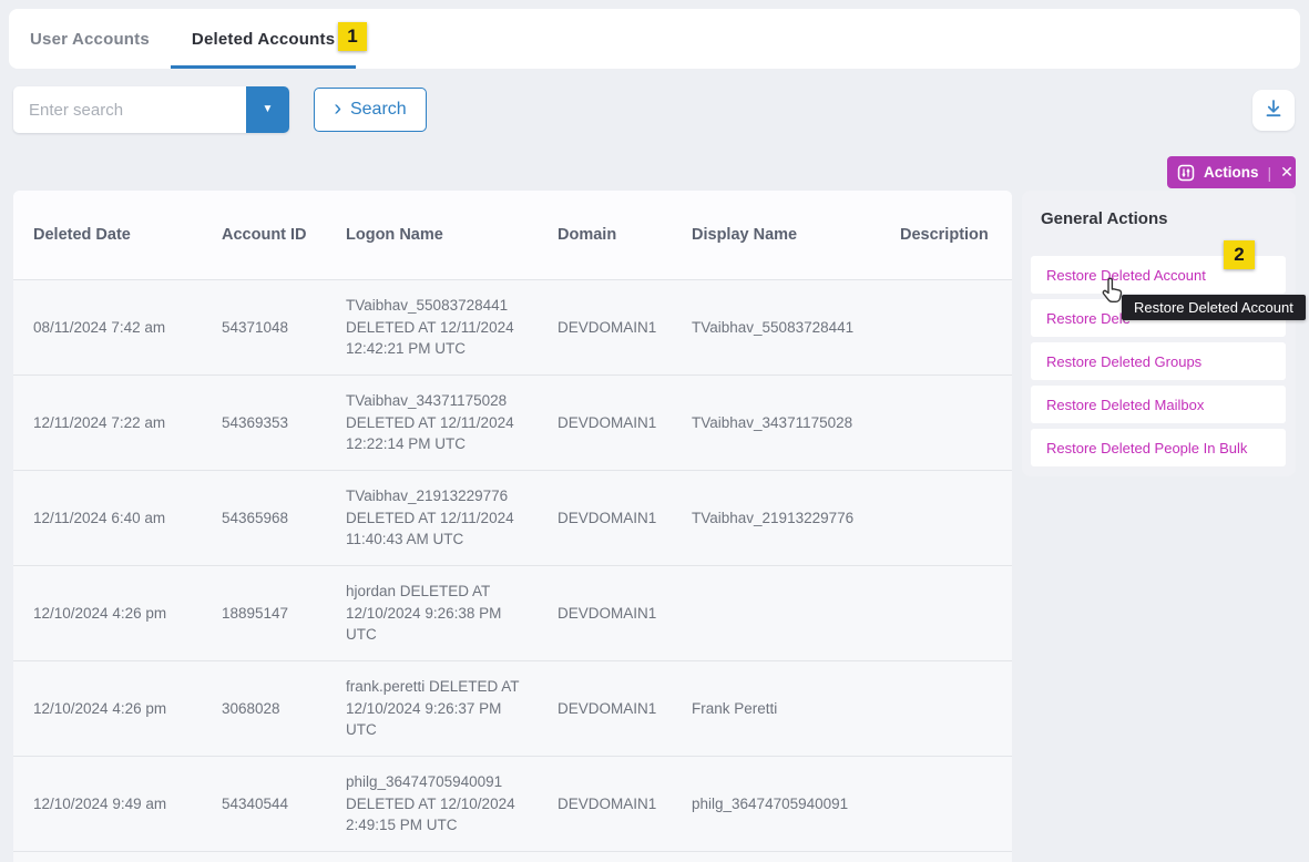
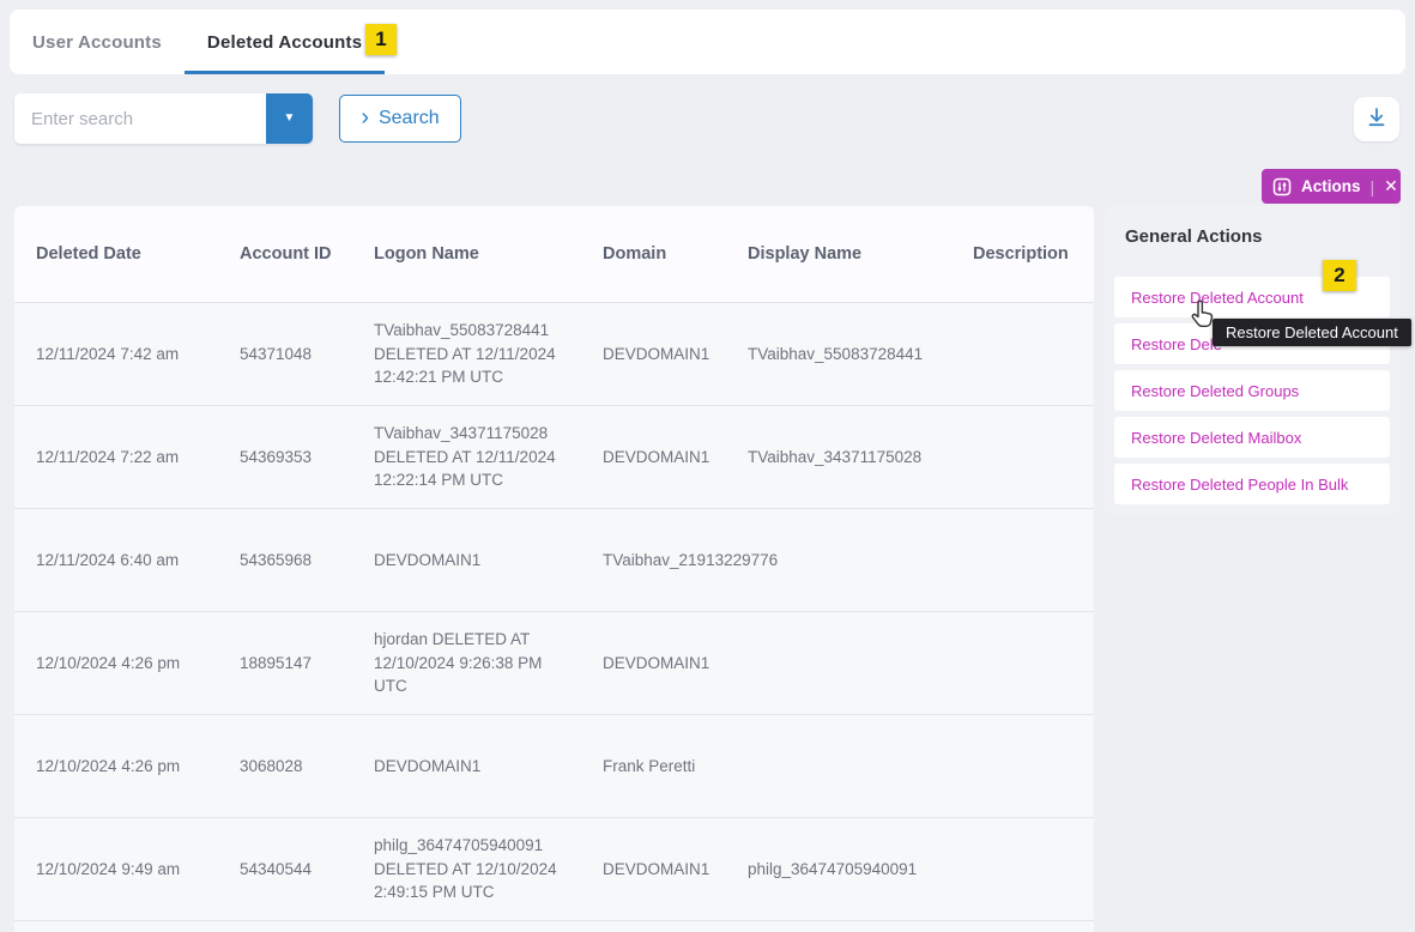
  User Accounts
  Deleted Accounts
  1
  Enter search
  ▼
  ›
  Search
  Actions
  |
  ✕
  Deleted Date
  Account ID
  Logon Name
  Domain
  Display Name
  Description
- 08/11/2024 7:42 am
+ 12/11/2024 7:42 am
  54371048
  TVaibhav_55083728441 DELETED AT 12/11/2024 12:42:21 PM UTC
  DEVDOMAIN1
  TVaibhav_55083728441
  12/11/2024 7:22 am
  54369353
  TVaibhav_34371175028 DELETED AT 12/11/2024 12:22:14 PM UTC
  DEVDOMAIN1
  TVaibhav_34371175028
  12/11/2024 6:40 am
  54365968
- TVaibhav_21913229776 DELETED AT 12/11/2024 11:40:43 AM UTC
  DEVDOMAIN1
  TVaibhav_21913229776
  12/10/2024 4:26 pm
  18895147
  hjordan DELETED AT 12/10/2024 9:26:38 PM UTC
  DEVDOMAIN1
  12/10/2024 4:26 pm
  3068028
- frank.peretti DELETED AT 12/10/2024 9:26:37 PM UTC
  DEVDOMAIN1
  Frank Peretti
  12/10/2024 9:49 am
  54340544
  philg_36474705940091 DELETED AT 12/10/2024 2:49:15 PM UTC
  DEVDOMAIN1
  philg_36474705940091
  General Actions
  Restore Deleted Account
  Restore De
  Restore Deleted Groups
  Restore Deleted Mailbox
  Restore Deleted People In Bulk
  2
  Restore Deleted Account
